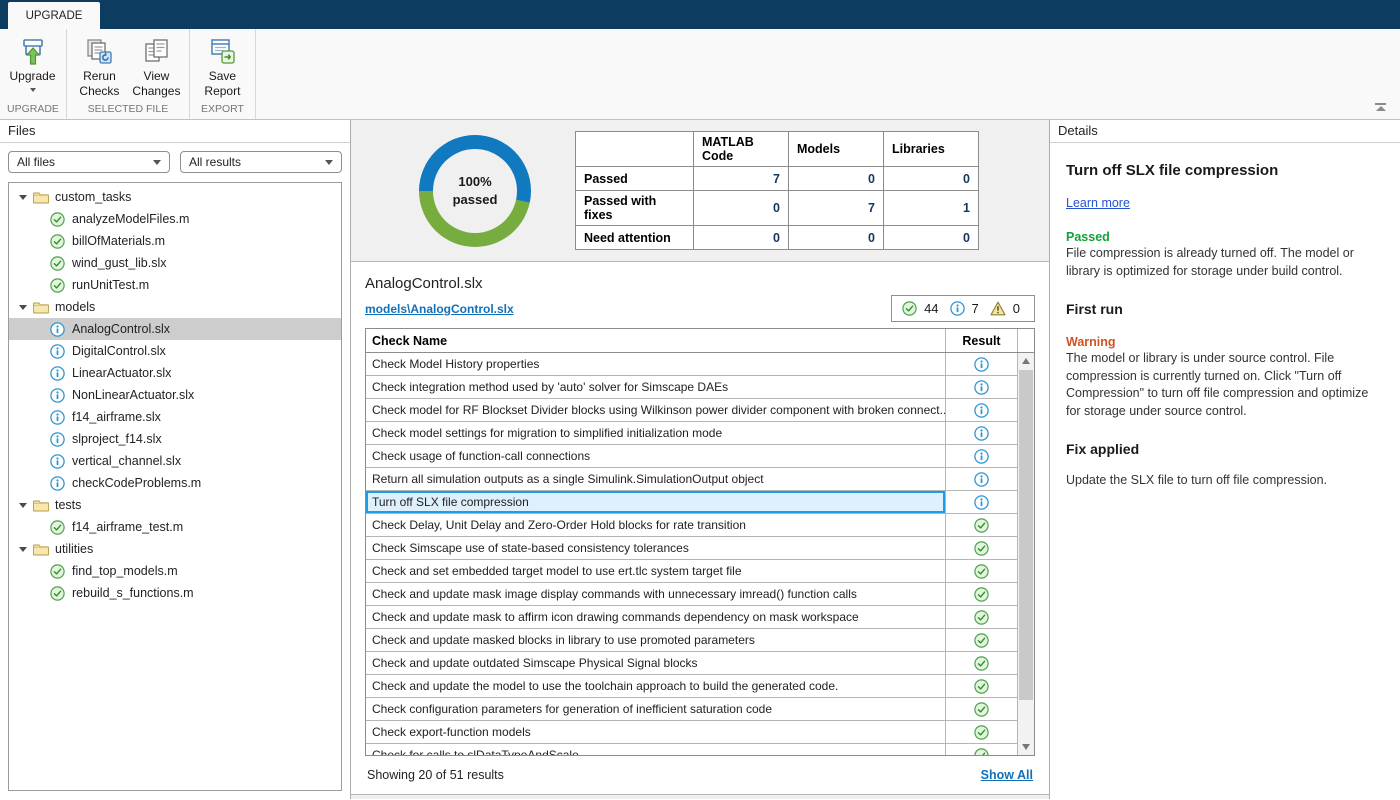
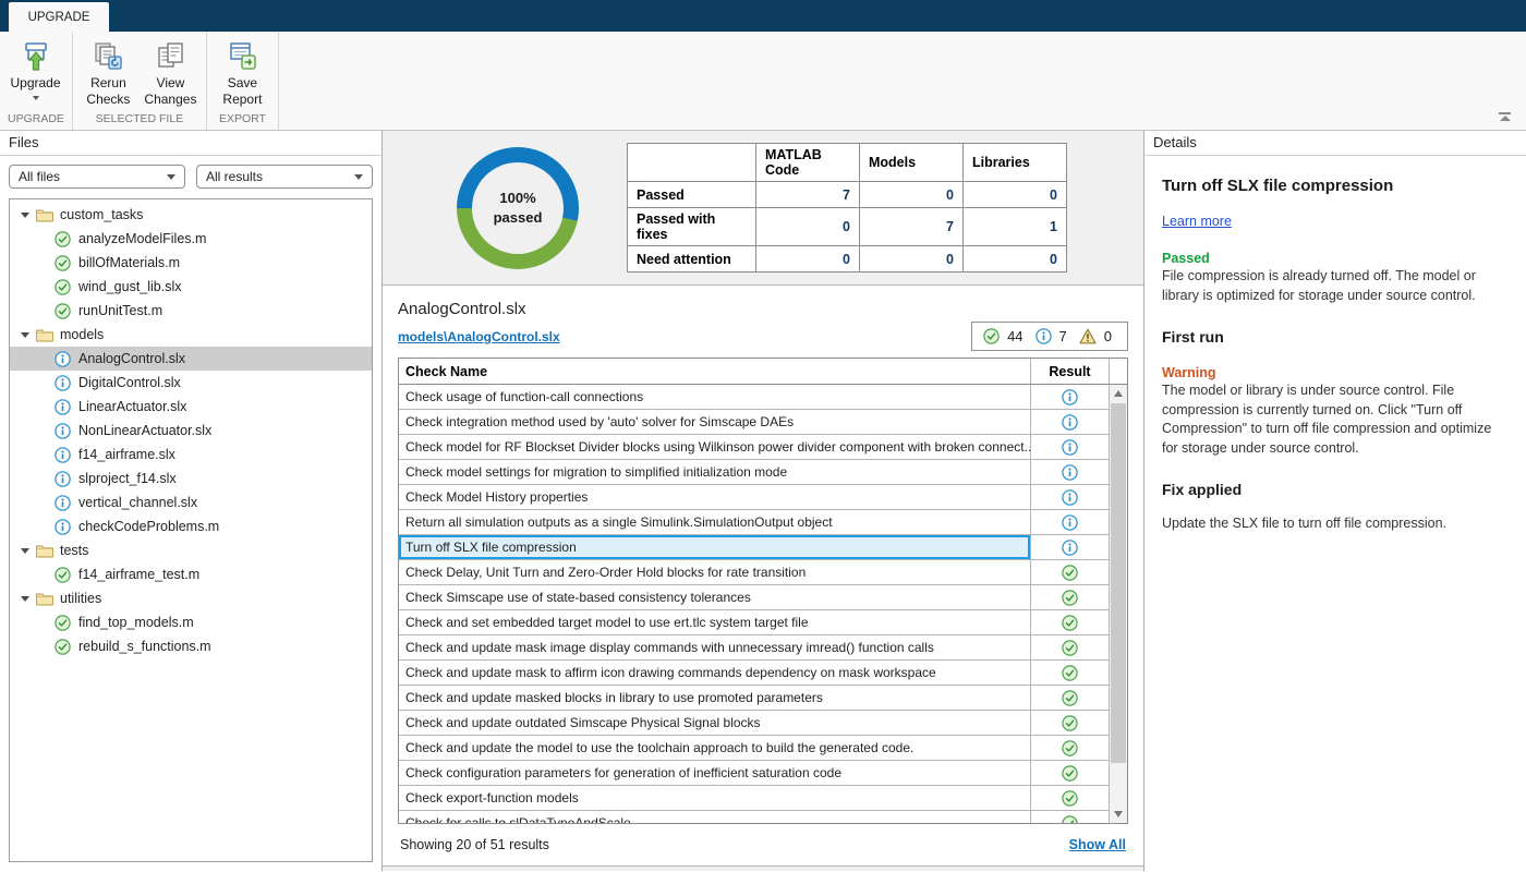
  UPGRADE
  Upgrade
  UPGRADE
  Rerun
  Checks
  View
  Changes
  SELECTED FILE
  Save
  Report
  EXPORT
  Files
  All files
  All results
  custom_tasks
  analyzeModelFiles.m
  billOfMaterials.m
  wind_gust_lib.slx
  runUnitTest.m
  models
  AnalogControl.slx
  DigitalControl.slx
  LinearActuator.slx
  NonLinearActuator.slx
  f14_airframe.slx
  slproject_f14.slx
  vertical_channel.slx
  checkCodeProblems.m
  tests
  f14_airframe_test.m
  utilities
  find_top_models.m
  rebuild_s_functions.m
  100%
  passed
  	MATLAB Code	Models	Libraries
  Passed	7	0	0
  Passed with fixes	0	7	1
  Need attention	0	0	0
  AnalogControl.slx
  models\AnalogControl.slx
  44
  7
  0
  Check Name
  Result
- Check Model History properties
+ Check usage of function-call connections
  Check integration method used by 'auto' solver for Simscape DAEs
  Check model for RF Blockset Divider blocks using Wilkinson power divider component with broken connect..
  Check model settings for migration to simplified initialization mode
- Check usage of function-call connections
+ Check Model History properties
  Return all simulation outputs as a single Simulink.SimulationOutput object
  Turn off SLX file compression
- Check Delay, Unit Delay and Zero-Order Hold blocks for rate transition
+ Check Delay, Unit Turn and Zero-Order Hold blocks for rate transition
  Check Simscape use of state-based consistency tolerances
  Check and set embedded target model to use ert.tlc system target file
  Check and update mask image display commands with unnecessary imread() function calls
  Check and update mask to affirm icon drawing commands dependency on mask workspace
  Check and update masked blocks in library to use promoted parameters
  Check and update outdated Simscape Physical Signal blocks
  Check and update the model to use the toolchain approach to build the generated code.
  Check configuration parameters for generation of inefficient saturation code
  Check export-function models
  Showing 20 of 51 results
  Show All
  Details
  Turn off SLX file compression
  Learn more
  Passed
- File compression is already turned off. The model or library is optimized for storage under build control.
+ File compression is already turned off. The model or library is optimized for storage under source control.
  First run
  Warning
  The model or library is under source control. File compression is currently turned on. Click "Turn off Compression" to turn off file compression and optimize for storage under source control.
  Fix applied
  Update the SLX file to turn off file compression.
